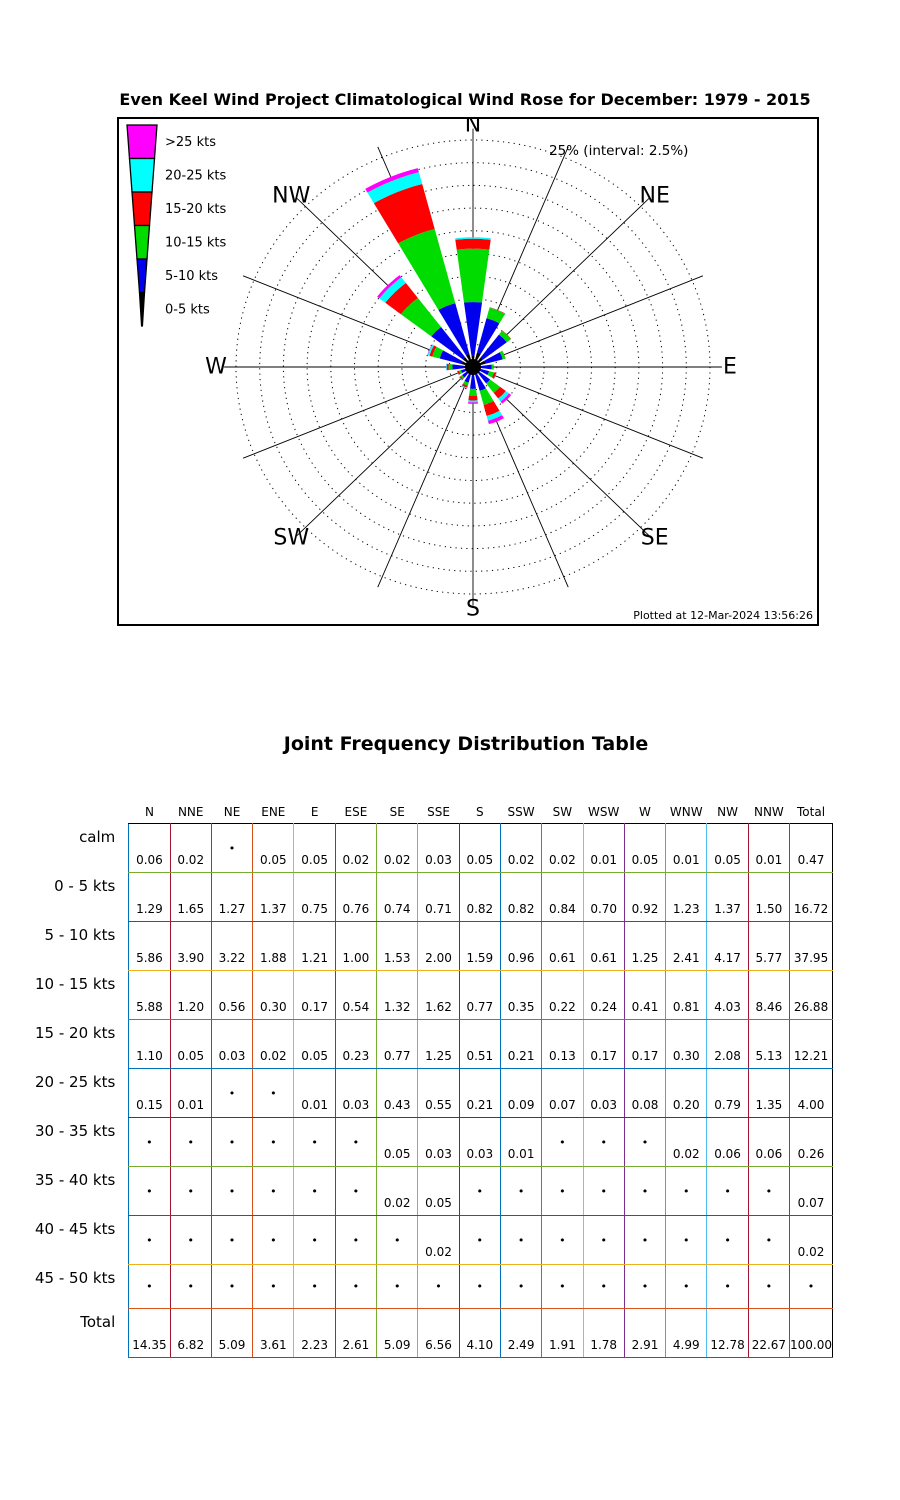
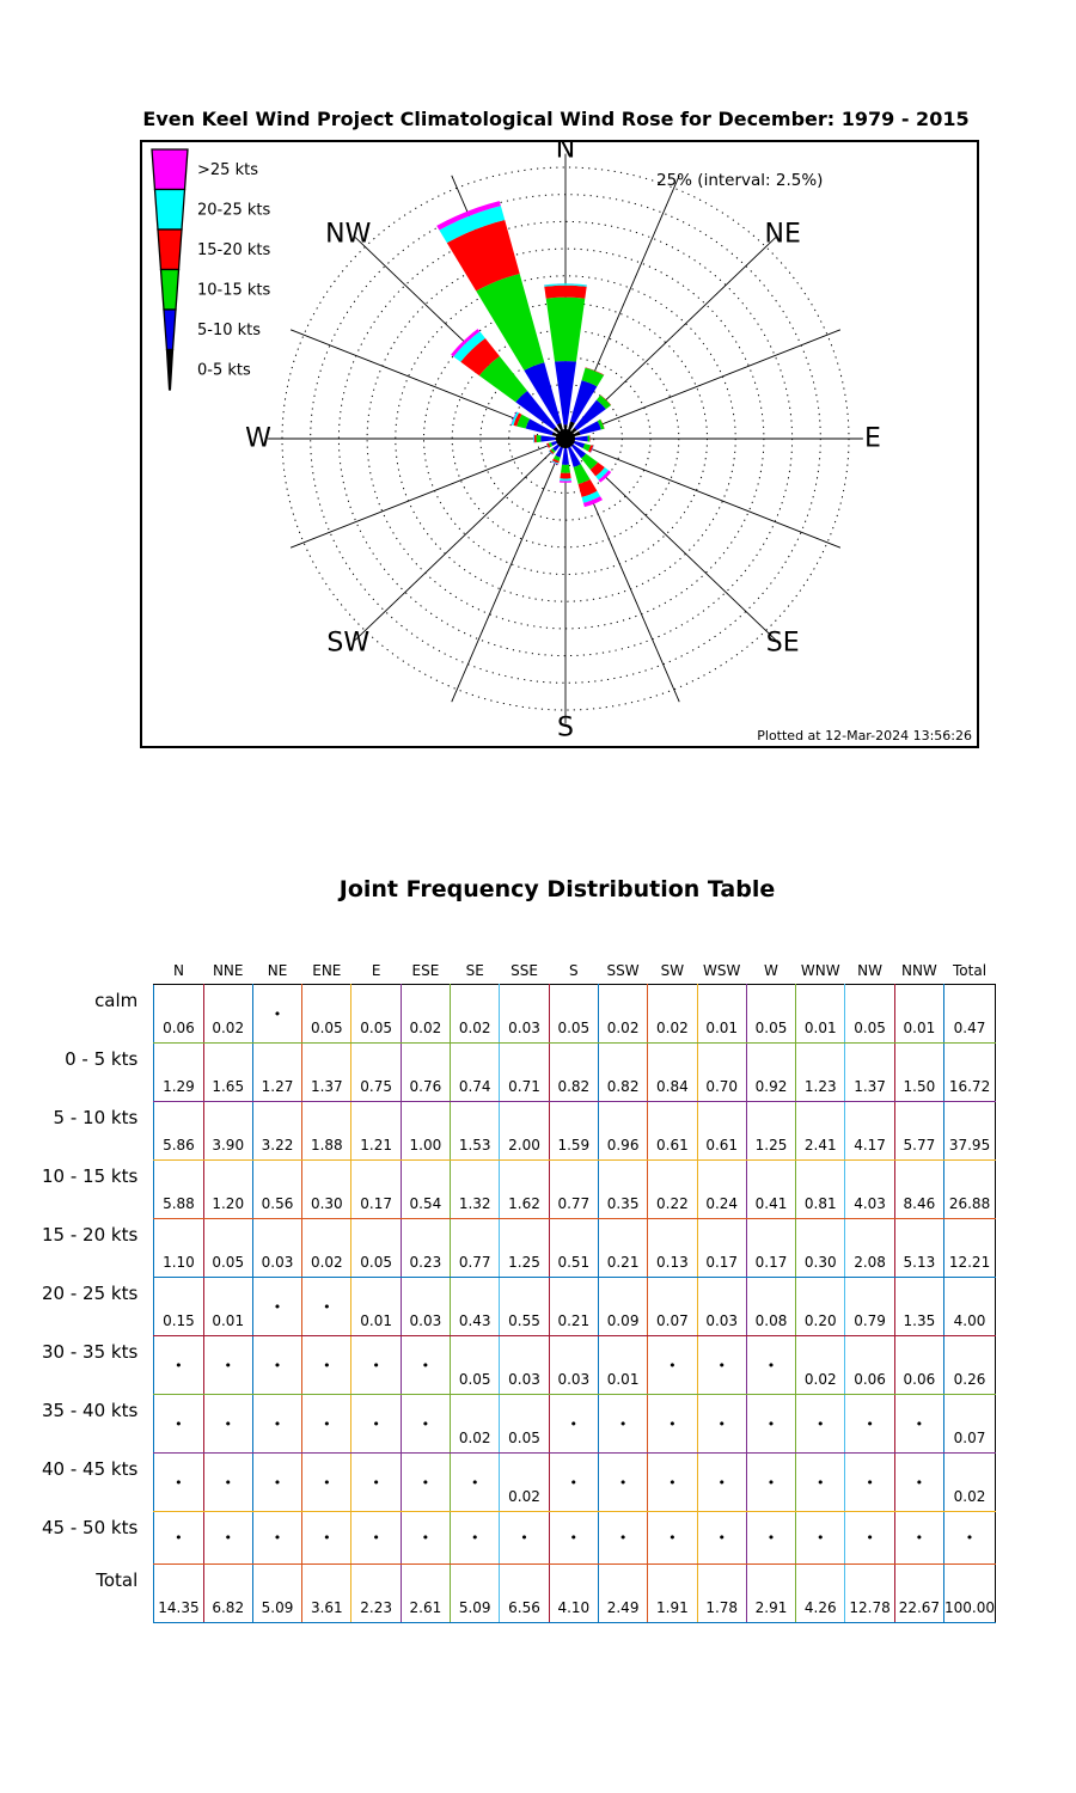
  Even Keel Wind Project Climatological Wind Rose for December: 1979 - 2015
  N
  NE
  E
  SE
  S
  SW
  W
  NW
  >25 kts
  20-25 kts
  15-20 kts
  10-15 kts
  5-10 kts
  0-5 kts
  25% (interval: 2.5%)
  Plotted at 12-Mar-2024 13:56:26
  Joint Frequency Distribution Table
  	N	NNE	NE	ENE	E	ESE	SE	SSE	S	SSW	SW	WSW	W	WNW	NW	NNW	Total
  calm	0.06	0.02	•	0.05	0.05	0.02	0.02	0.03	0.05	0.02	0.02	0.01	0.05	0.01	0.05	0.01	0.47
  0 - 5 kts	1.29	1.65	1.27	1.37	0.75	0.76	0.74	0.71	0.82	0.82	0.84	0.70	0.92	1.23	1.37	1.50	16.72
  5 - 10 kts	5.86	3.90	3.22	1.88	1.21	1.00	1.53	2.00	1.59	0.96	0.61	0.61	1.25	2.41	4.17	5.77	37.95
  10 - 15 kts	5.88	1.20	0.56	0.30	0.17	0.54	1.32	1.62	0.77	0.35	0.22	0.24	0.41	0.81	4.03	8.46	26.88
  15 - 20 kts	1.10	0.05	0.03	0.02	0.05	0.23	0.77	1.25	0.51	0.21	0.13	0.17	0.17	0.30	2.08	5.13	12.21
  20 - 25 kts	0.15	0.01	•	•	0.01	0.03	0.43	0.55	0.21	0.09	0.07	0.03	0.08	0.20	0.79	1.35	4.00
  30 - 35 kts	•	•	•	•	•	•	0.05	0.03	0.03	0.01	•	•	•	0.02	0.06	0.06	0.26
  35 - 40 kts	•	•	•	•	•	•	0.02	0.05	•	•	•	•	•	•	•	•	0.07
  40 - 45 kts	•	•	•	•	•	•	•	0.02	•	•	•	•	•	•	•	•	0.02
  45 - 50 kts	•	•	•	•	•	•	•	•	•	•	•	•	•	•	•	•	•
- Total	14.35	6.82	5.09	3.61	2.23	2.61	5.09	6.56	4.10	2.49	1.91	1.78	2.91	4.99	12.78	22.67	100.00
+ Total	14.35	6.82	5.09	3.61	2.23	2.61	5.09	6.56	4.10	2.49	1.91	1.78	2.91	4.26	12.78	22.67	100.00
